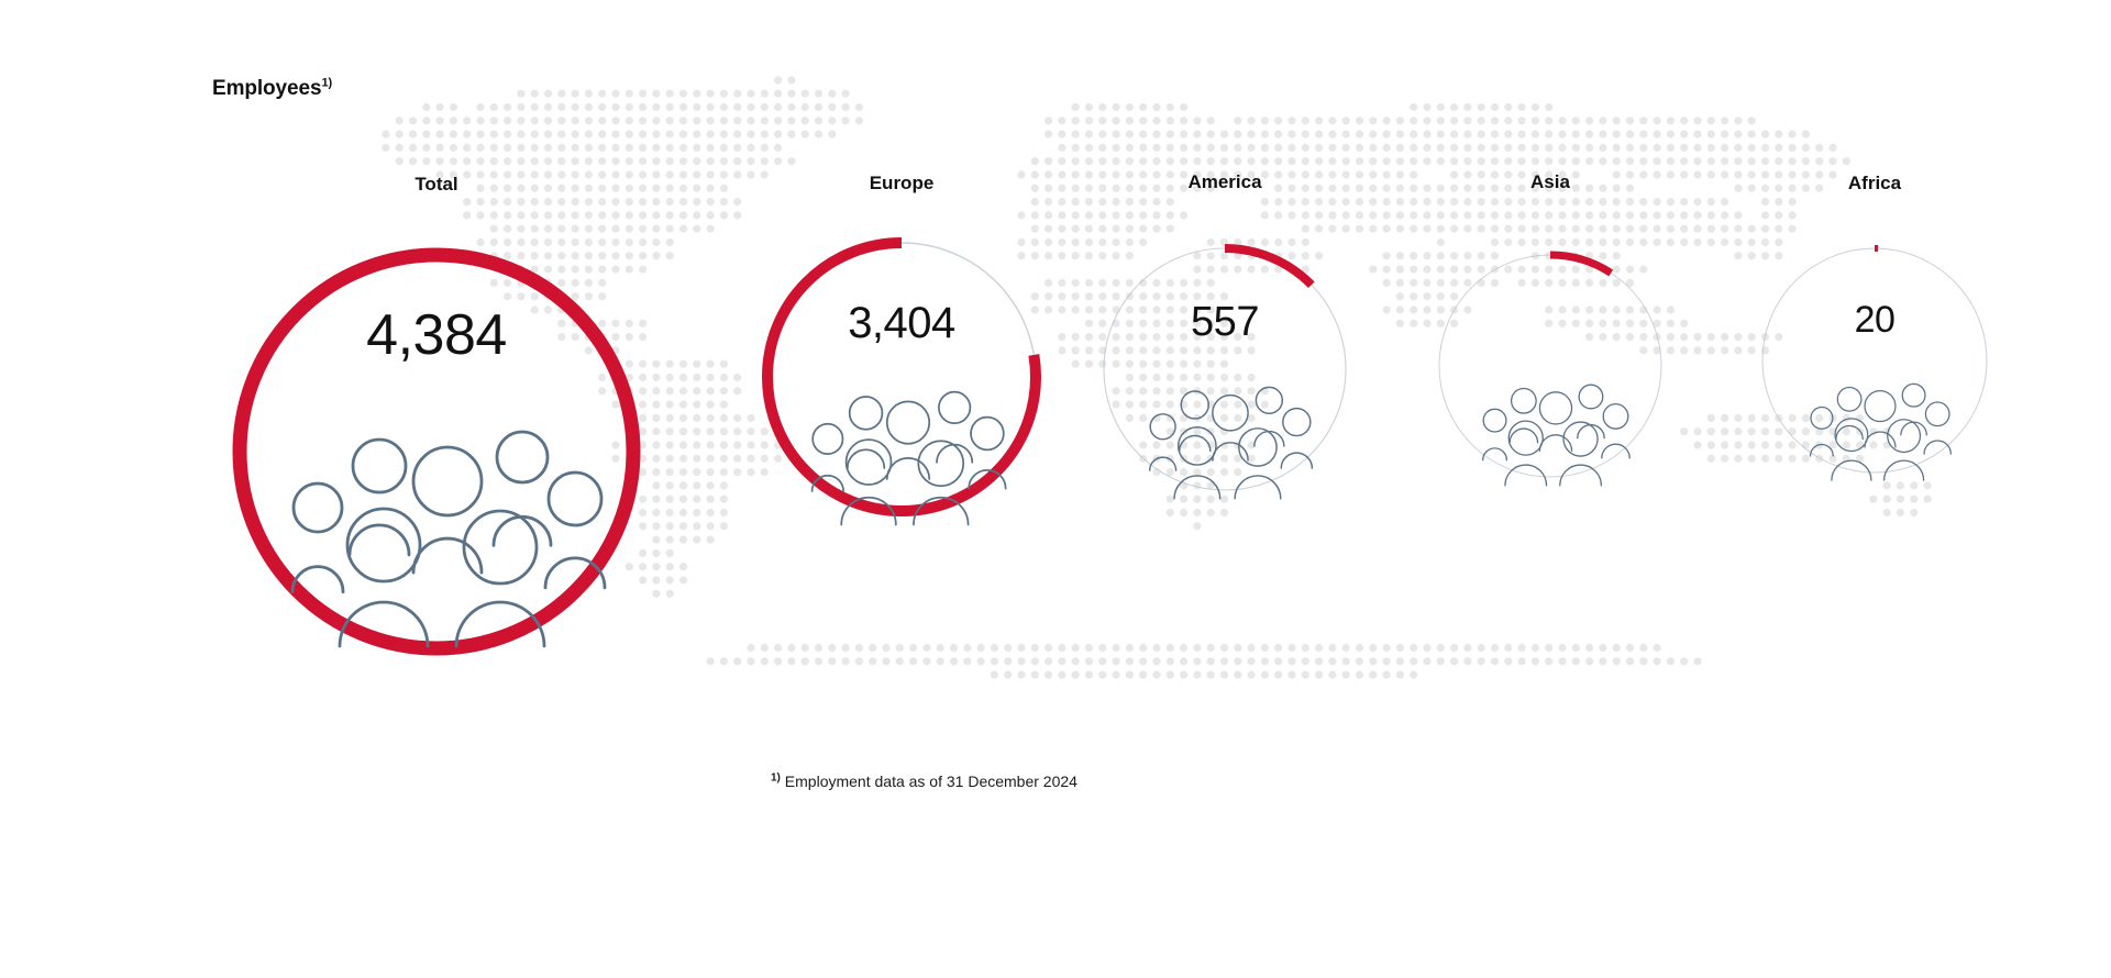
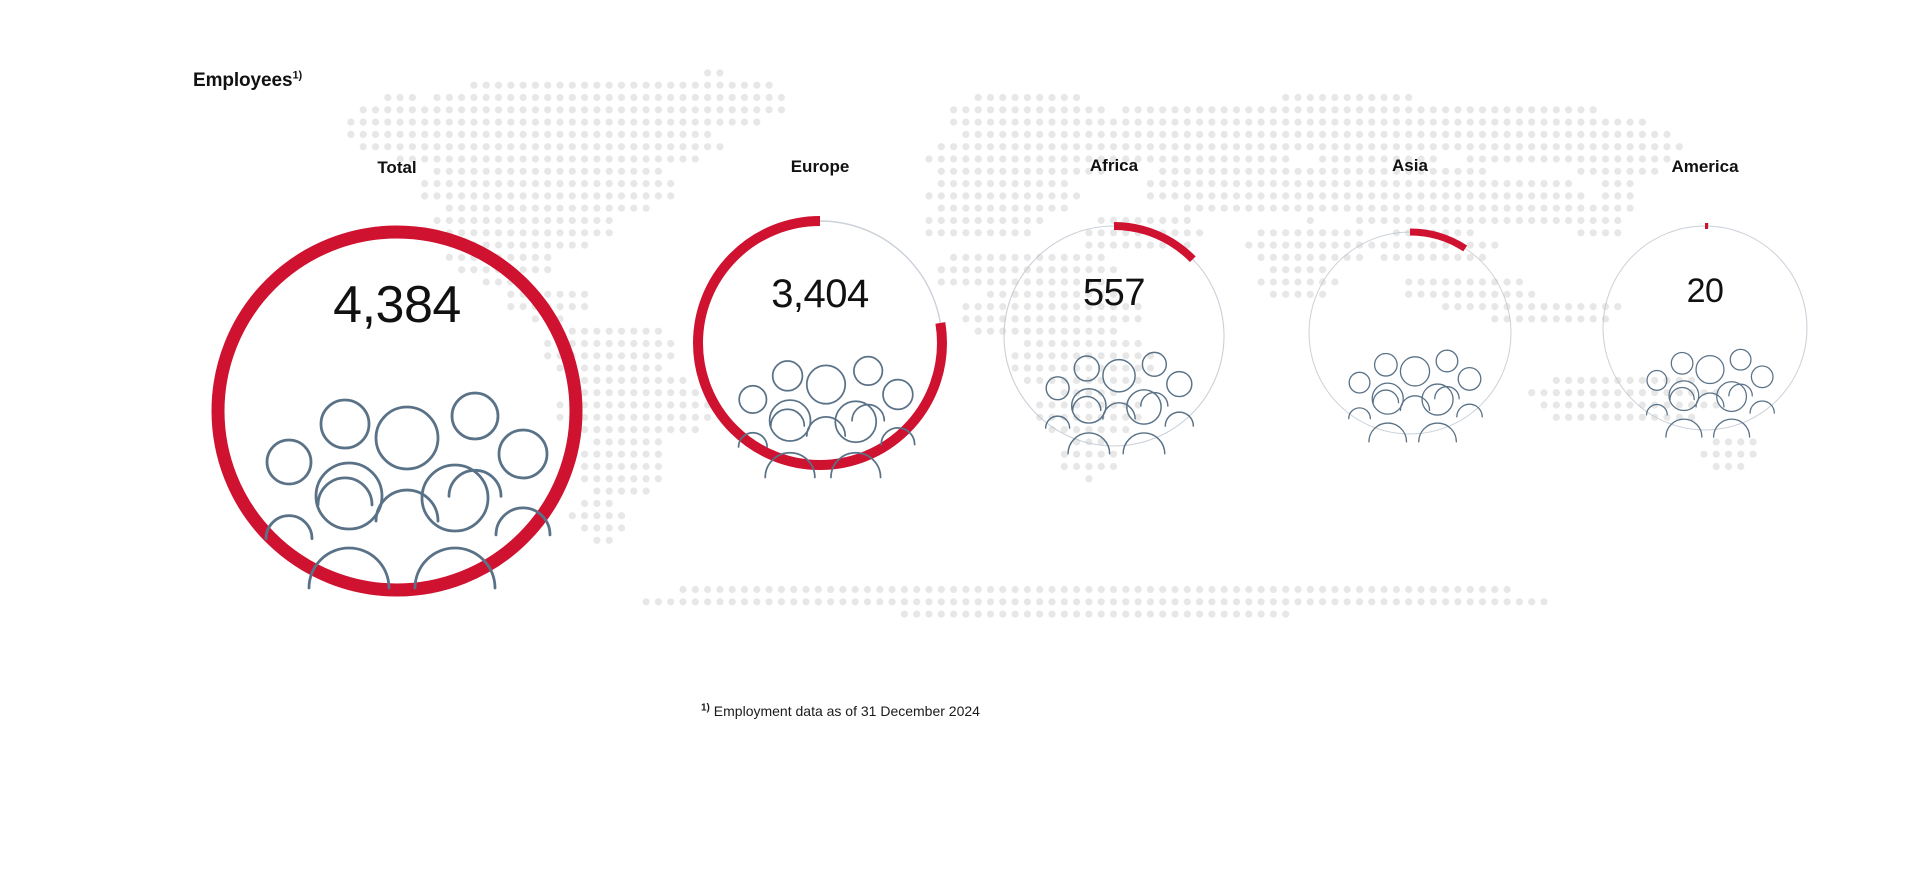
  Employees1)
  Total
  4,384
  Europe
  3,404
- America
+ Africa
  557
  Asia
- Africa
+ America
  20
  1) Employment data as of 31 December 2024
